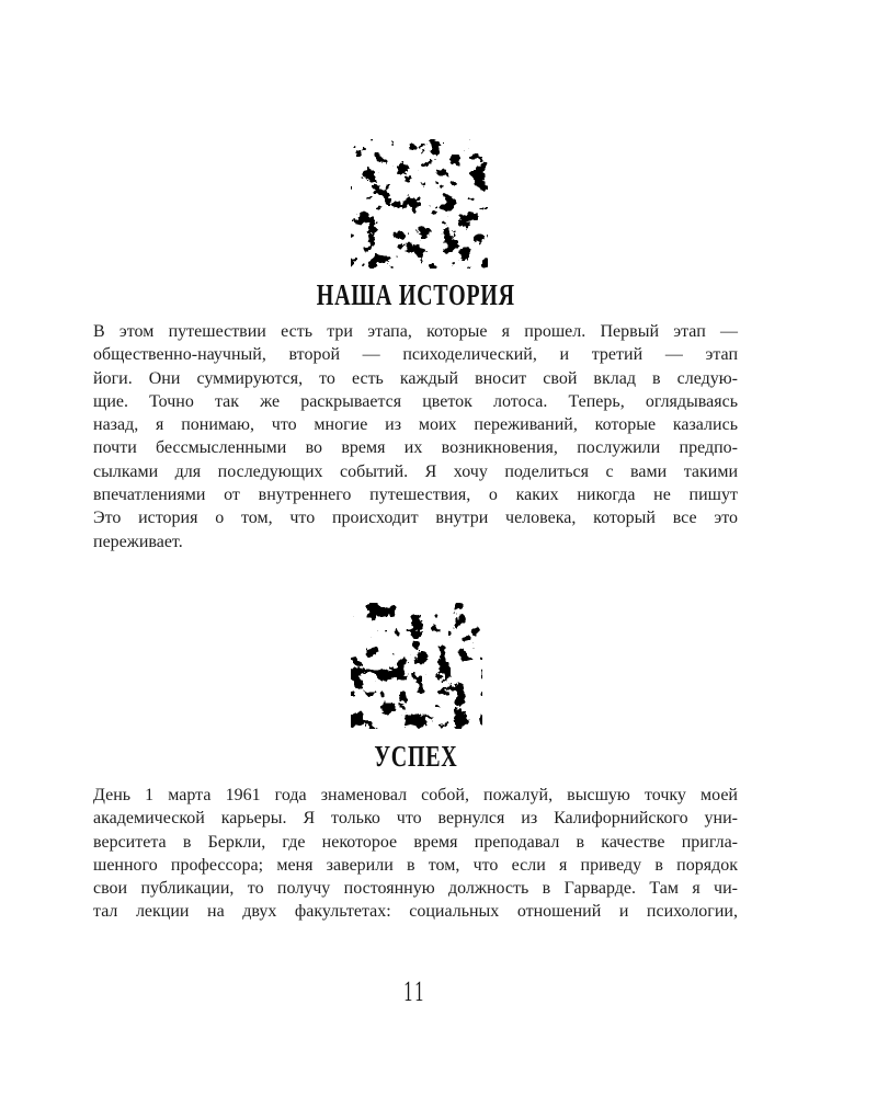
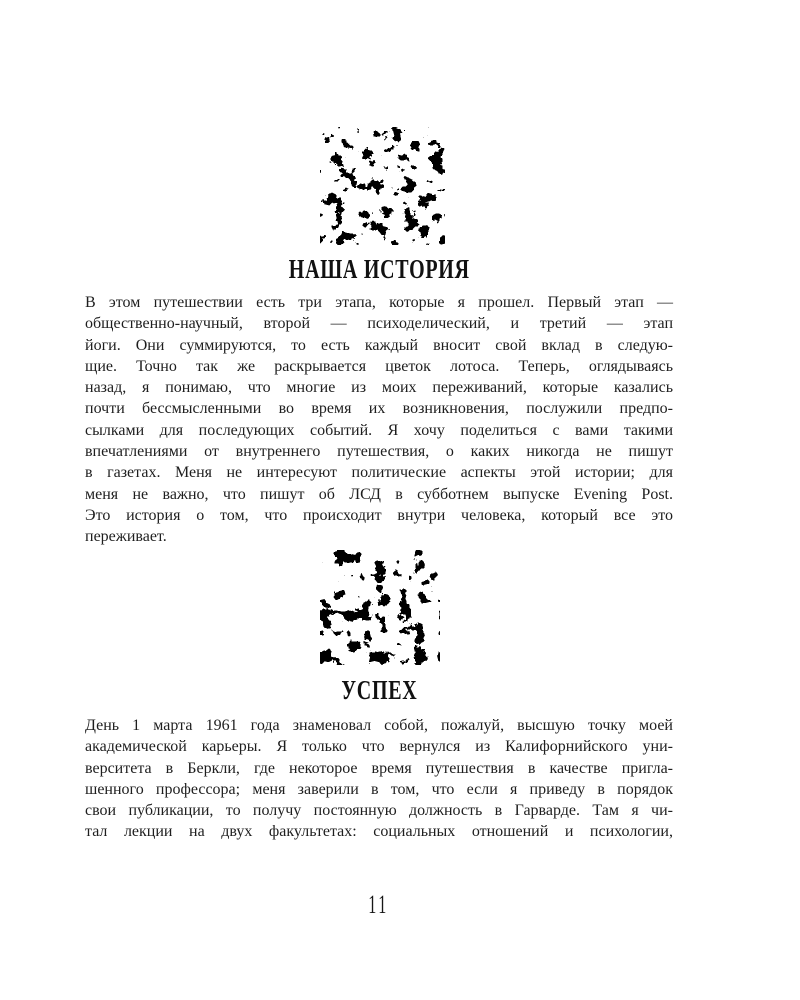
  НАША ИСТОРИЯ
  В этом путешествии есть три этапа, которые я прошел. Первый этап —
  общественно-научный, второй — психоделический, и третий — этап
  йоги. Они суммируются, то есть каждый вносит свой вклад в следую-
  щие. Точно так же раскрывается цветок лотоса. Теперь, оглядываясь
  назад, я понимаю, что многие из моих переживаний, которые казались
  почти бессмысленными во время их возникновения, послужили предпо-
  сылками для последующих событий. Я хочу поделиться с вами такими
  впечатлениями от внутреннего путешествия, о каких никогда не пишут
+ в газетах. Меня не интересуют политические аспекты этой истории; для
+ меня не важно, что пишут об ЛСД в субботнем выпуске Evening Post.
  Это история о том, что происходит внутри человека, который все это
  переживает.
  УСПЕХ
  День 1 марта 1961 года знаменовал собой, пожалуй, высшую точку моей
  академической карьеры. Я только что вернулся из Калифорнийского уни-
- верситета в Беркли, где некоторое время преподавал в качестве пригла-
+ верситета в Беркли, где некоторое время путешествия в качестве пригла-
  шенного профессора; меня заверили в том, что если я приведу в порядок
  свои публикации, то получу постоянную должность в Гарварде. Там я чи-
  тал лекции на двух факультетах: социальных отношений и психологии,
  11
